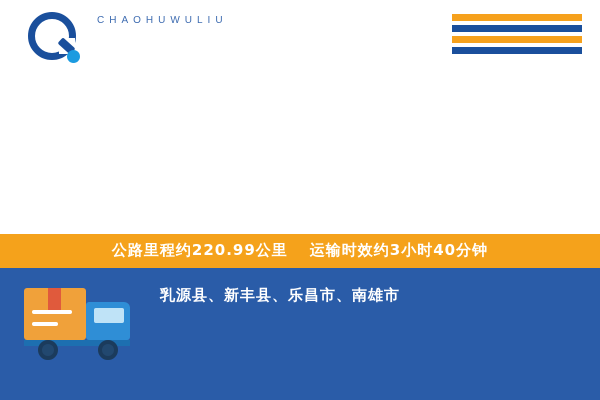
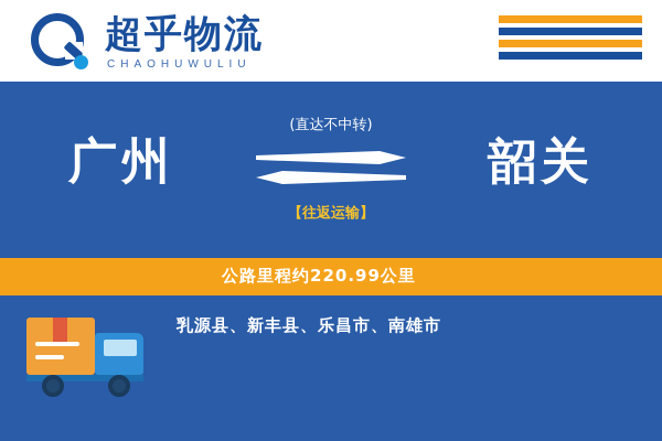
+ 超乎物流
  CHAOHUWULIU
+ 广州
+ 韶关
+ (直达不中转)
+ 【往返运输】
  公路里程约220.99公里
- 运输时效约3小时40分钟
  乳源县、新丰县、乐昌市、南雄市
